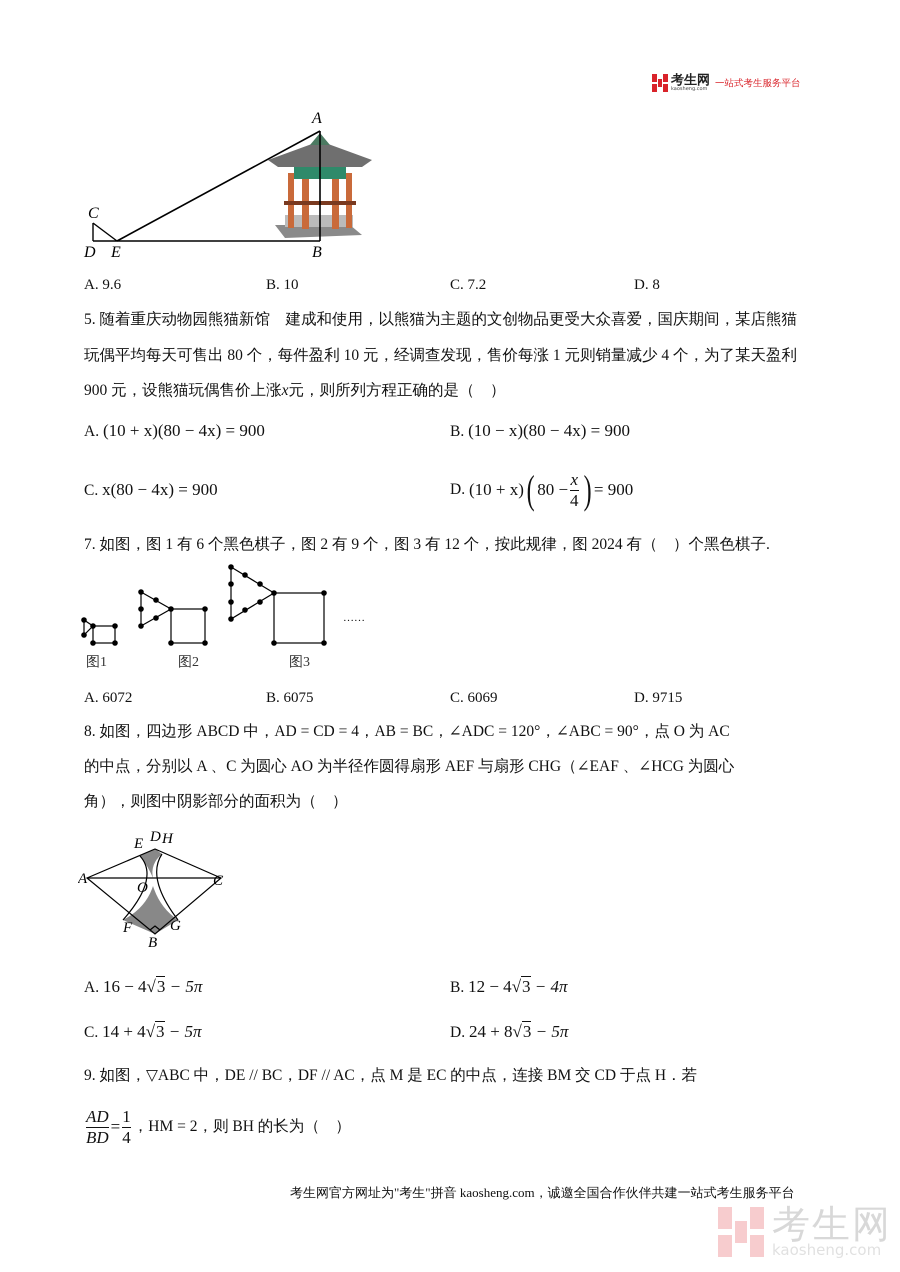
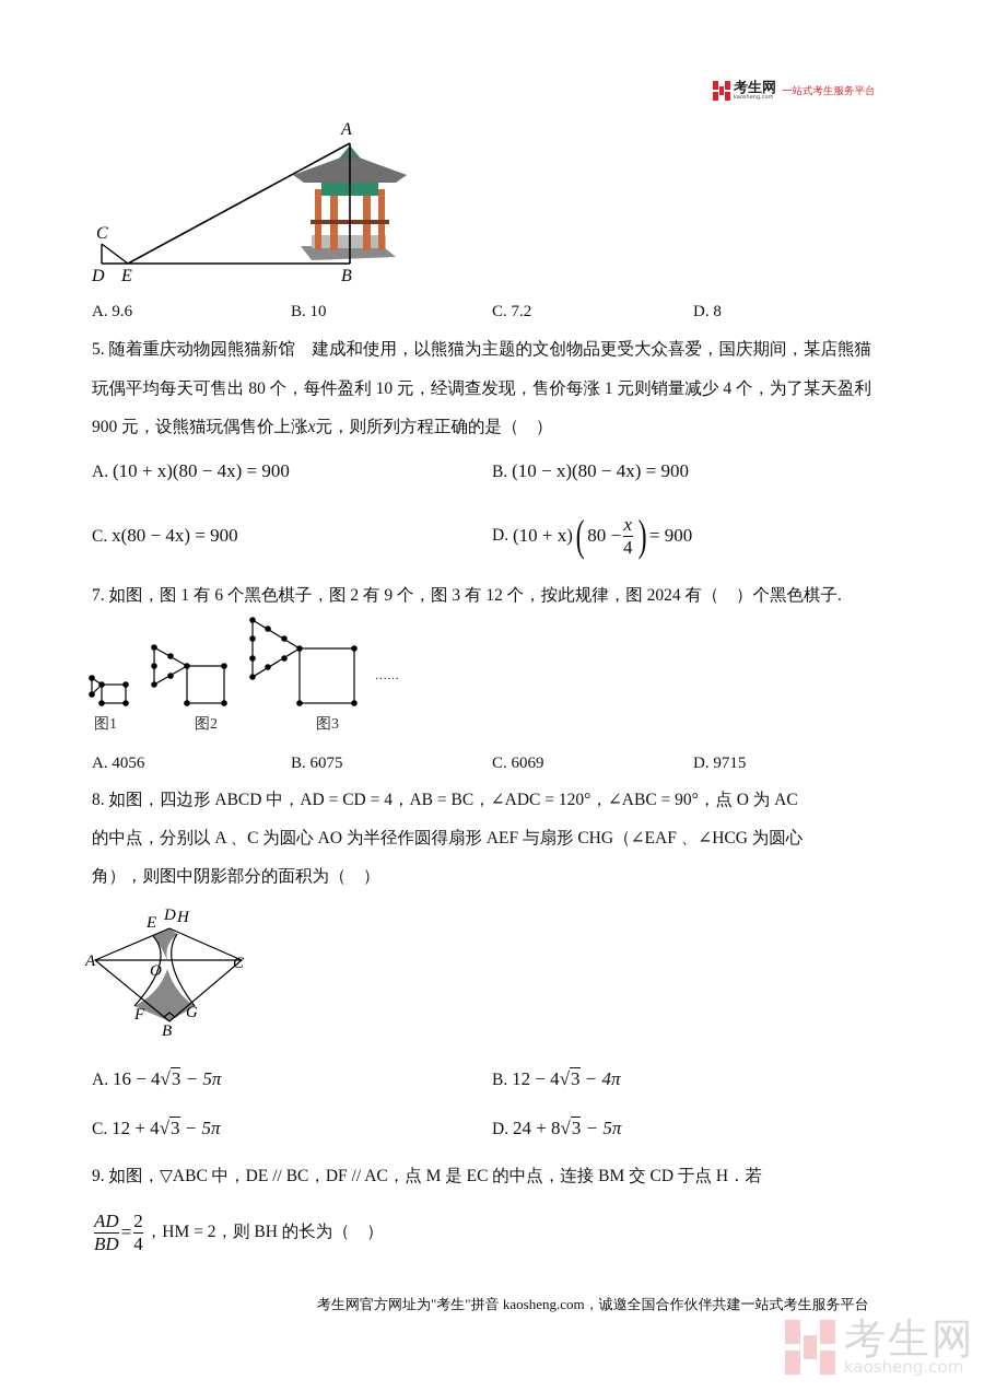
  考生网
  一站式考生服务平台
  A
  B
  C
  D
  E
  A. 9.6
  B. 10
  C. 7.2
  D. 8
  5. 随着重庆动物园熊猫新馆 建成和使用，以熊猫为主题的文创物品更受大众喜爱，国庆期间，某店熊猫
  玩偶平均每天可售出 80 个，每件盈利 10 元，经调查发现，售价每涨 1 元则销量减少 4 个，为了某天盈利
  900 元，设熊猫玩偶售价上涨x元，则所列方程正确的是（ ）
  A. (10 + x)(80 − 4x) = 900
  B. (10 − x)(80 − 4x) = 900
  C. x(80 − 4x) = 900
  D.
  (10 + x)
  (
  80 −
  x
  4
  )
  = 900
  7. 如图，图 1 有 6 个黑色棋子，图 2 有 9 个，图 3 有 12 个，按此规律，图 2024 有（ ）个黑色棋子.
  ……
  图1
  图2
  图3
- A. 6072
+ A. 4056
  B. 6075
  C. 6069
  D. 9715
  8. 如图，四边形 ABCD 中，AD = CD = 4，AB = BC，∠ADC = 120°，∠ABC = 90°，点 O 为 AC
  的中点，分别以 A 、C 为圆心 AO 为半径作圆得扇形 AEF 与扇形 CHG（∠EAF 、∠HCG 为圆心
  角），则图中阴影部分的面积为（ ）
  A
  B
  C
  D
  E
  F
  G
  H
  O
  A. 16 − 4√3 − 5π
  B. 12 − 4√3 − 4π
- C. 14 + 4√3 − 5π
+ C. 12 + 4√3 − 5π
  D. 24 + 8√3 − 5π
  9. 如图，▽ABC 中，DE // BC，DF // AC，点 M 是 EC 的中点，连接 BM 交 CD 于点 H．若
  AD
  BD
  =
- 1
+ 2
  4
  ，HM = 2，则 BH 的长为（ ）
  考生网官方网址为"考生"拼音 kaosheng.com，诚邀全国合作伙伴共建一站式考生服务平台
  考生网
  kaosheng.com
